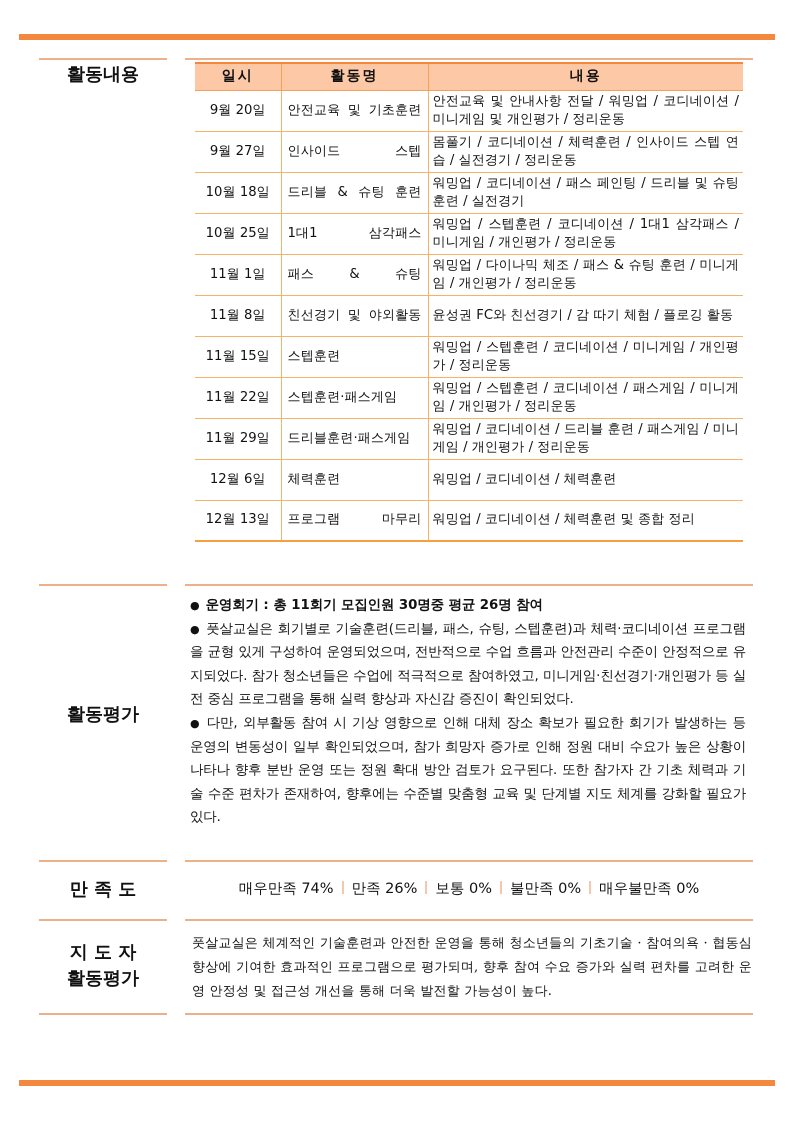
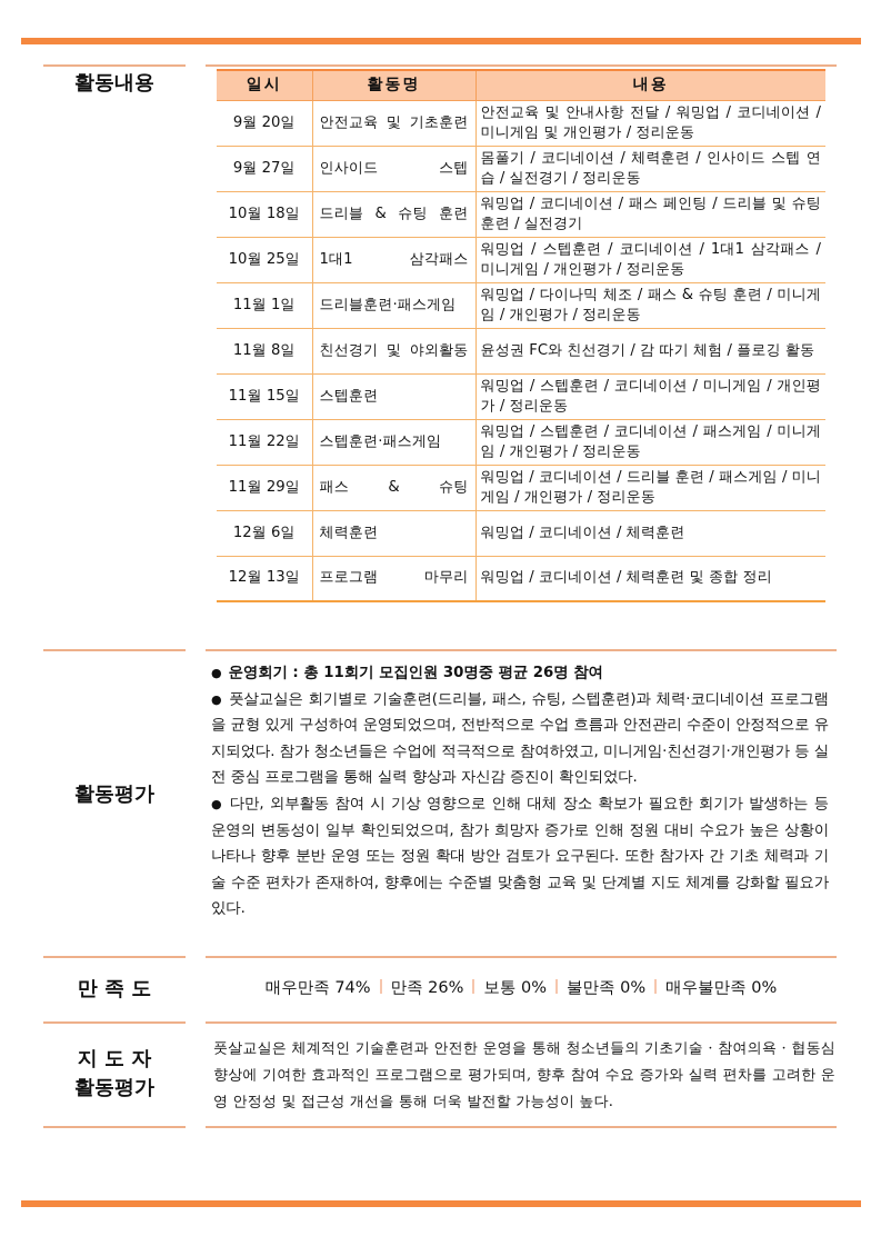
  활동내용
  일시	활동명	내용
  9월 20일	안전교육 및 기초훈련	안전교육 및 안내사항 전달 / 워밍업 / 코디네이션 / 미니게임 및 개인평가 / 정리운동
  9월 27일	인사이드 스텝	몸풀기 / 코디네이션 / 체력훈련 / 인사이드 스텝 연습 / 실전경기 / 정리운동
  10월 18일	드리블 & 슈팅 훈련	워밍업 / 코디네이션 / 패스 페인팅 / 드리블 및 슈팅 훈련 / 실전경기
  10월 25일	1대1 삼각패스	워밍업 / 스텝훈련 / 코디네이션 / 1대1 삼각패스 / 미니게임 / 개인평가 / 정리운동
- 11월 1일	패스 & 슈팅	워밍업 / 다이나믹 체조 / 패스 & 슈팅 훈련 / 미니게임 / 개인평가 / 정리운동
+ 11월 1일	드리블훈련·패스게임	워밍업 / 다이나믹 체조 / 패스 & 슈팅 훈련 / 미니게임 / 개인평가 / 정리운동
  11월 8일	친선경기 및 야외활동	윤성권 FC와 친선경기 / 감 따기 체험 / 플로깅 활동
  11월 15일	스텝훈련	워밍업 / 스텝훈련 / 코디네이션 / 미니게임 / 개인평가 / 정리운동
  11월 22일	스텝훈련·패스게임	워밍업 / 스텝훈련 / 코디네이션 / 패스게임 / 미니게임 / 개인평가 / 정리운동
- 11월 29일	드리블훈련·패스게임	워밍업 / 코디네이션 / 드리블 훈련 / 패스게임 / 미니게임 / 개인평가 / 정리운동
+ 11월 29일	패스 & 슈팅	워밍업 / 코디네이션 / 드리블 훈련 / 패스게임 / 미니게임 / 개인평가 / 정리운동
  12월 6일	체력훈련	워밍업 / 코디네이션 / 체력훈련
  12월 13일	프로그램 마무리	워밍업 / 코디네이션 / 체력훈련 및 종합 정리
  활동평가
  ● 운영회기 : 총 11회기 모집인원 30명중 평균 26명 참여
  ● 풋살교실은 회기별로 기술훈련(드리블, 패스, 슈팅, 스텝훈련)과 체력·코디네이션 프로그램을 균형 있게 구성하여 운영되었으며, 전반적으로 수업 흐름과 안전관리 수준이 안정적으로 유지되었다. 참가 청소년들은 수업에 적극적으로 참여하였고, 미니게임·친선경기·개인평가 등 실전 중심 프로그램을 통해 실력 향상과 자신감 증진이 확인되었다.
  ● 다만, 외부활동 참여 시 기상 영향으로 인해 대체 장소 확보가 필요한 회기가 발생하는 등 운영의 변동성이 일부 확인되었으며, 참가 희망자 증가로 인해 정원 대비 수요가 높은 상황이 나타나 향후 분반 운영 또는 정원 확대 방안 검토가 요구된다. 또한 참가자 간 기초 체력과 기술 수준 편차가 존재하여, 향후에는 수준별 맞춤형 교육 및 단계별 지도 체계를 강화할 필요가 있다.
  만 족 도
  매우만족 74% 만족 26% 보통 0% 불만족 0% 매우불만족 0%
  지 도 자
  활동평가
  풋살교실은 체계적인 기술훈련과 안전한 운영을 통해 청소년들의 기초기술 · 참여의욕 · 협동심 향상에 기여한 효과적인 프로그램으로 평가되며, 향후 참여 수요 증가와 실력 편차를 고려한 운영 안정성 및 접근성 개선을 통해 더욱 발전할 가능성이 높다.
